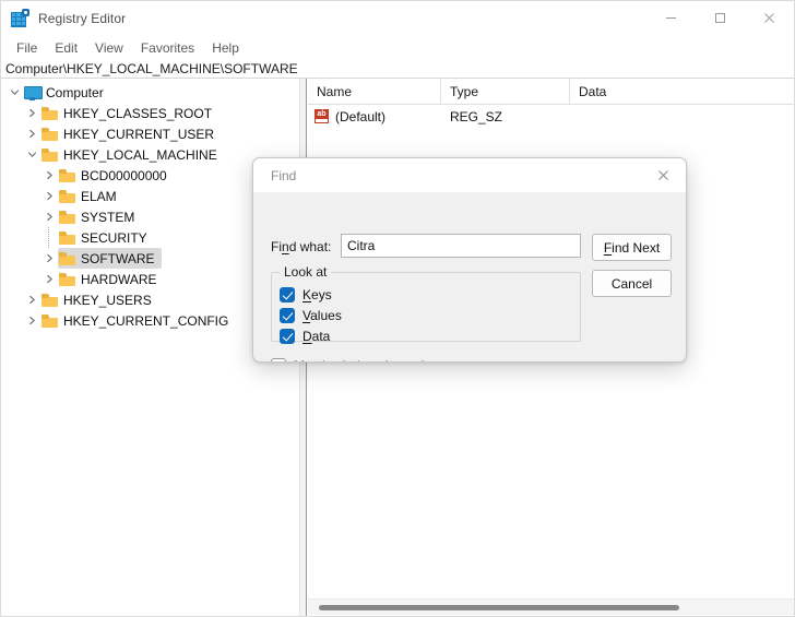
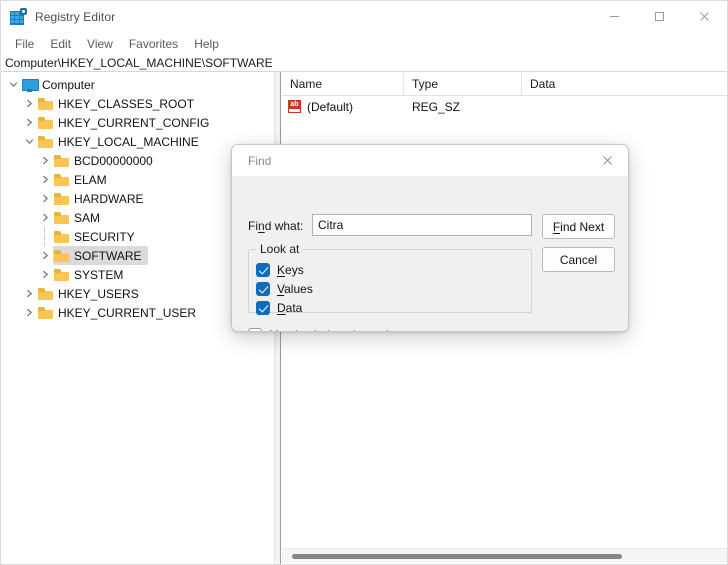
  Registry Editor
  File
  Edit
  View
  Favorites
  Help
  Computer\HKEY_LOCAL_MACHINE\SOFTWARE
  Computer
  HKEY_CLASSES_ROOT
- HKEY_CURRENT_USER
+ HKEY_CURRENT_CONFIG
  HKEY_LOCAL_MACHINE
  BCD00000000
  ELAM
- SYSTEM
+ HARDWARE
+ SAM
  SECURITY
  SOFTWARE
- HARDWARE
+ SYSTEM
  HKEY_USERS
- HKEY_CURRENT_CONFIG
+ HKEY_CURRENT_USER
  Name
  Type
  Data
  (Default)
  REG_SZ
  Find
  Find what:
  Citra
  F
  ind Next
  Cancel
  Look at
  Keys
  Values
  Data
